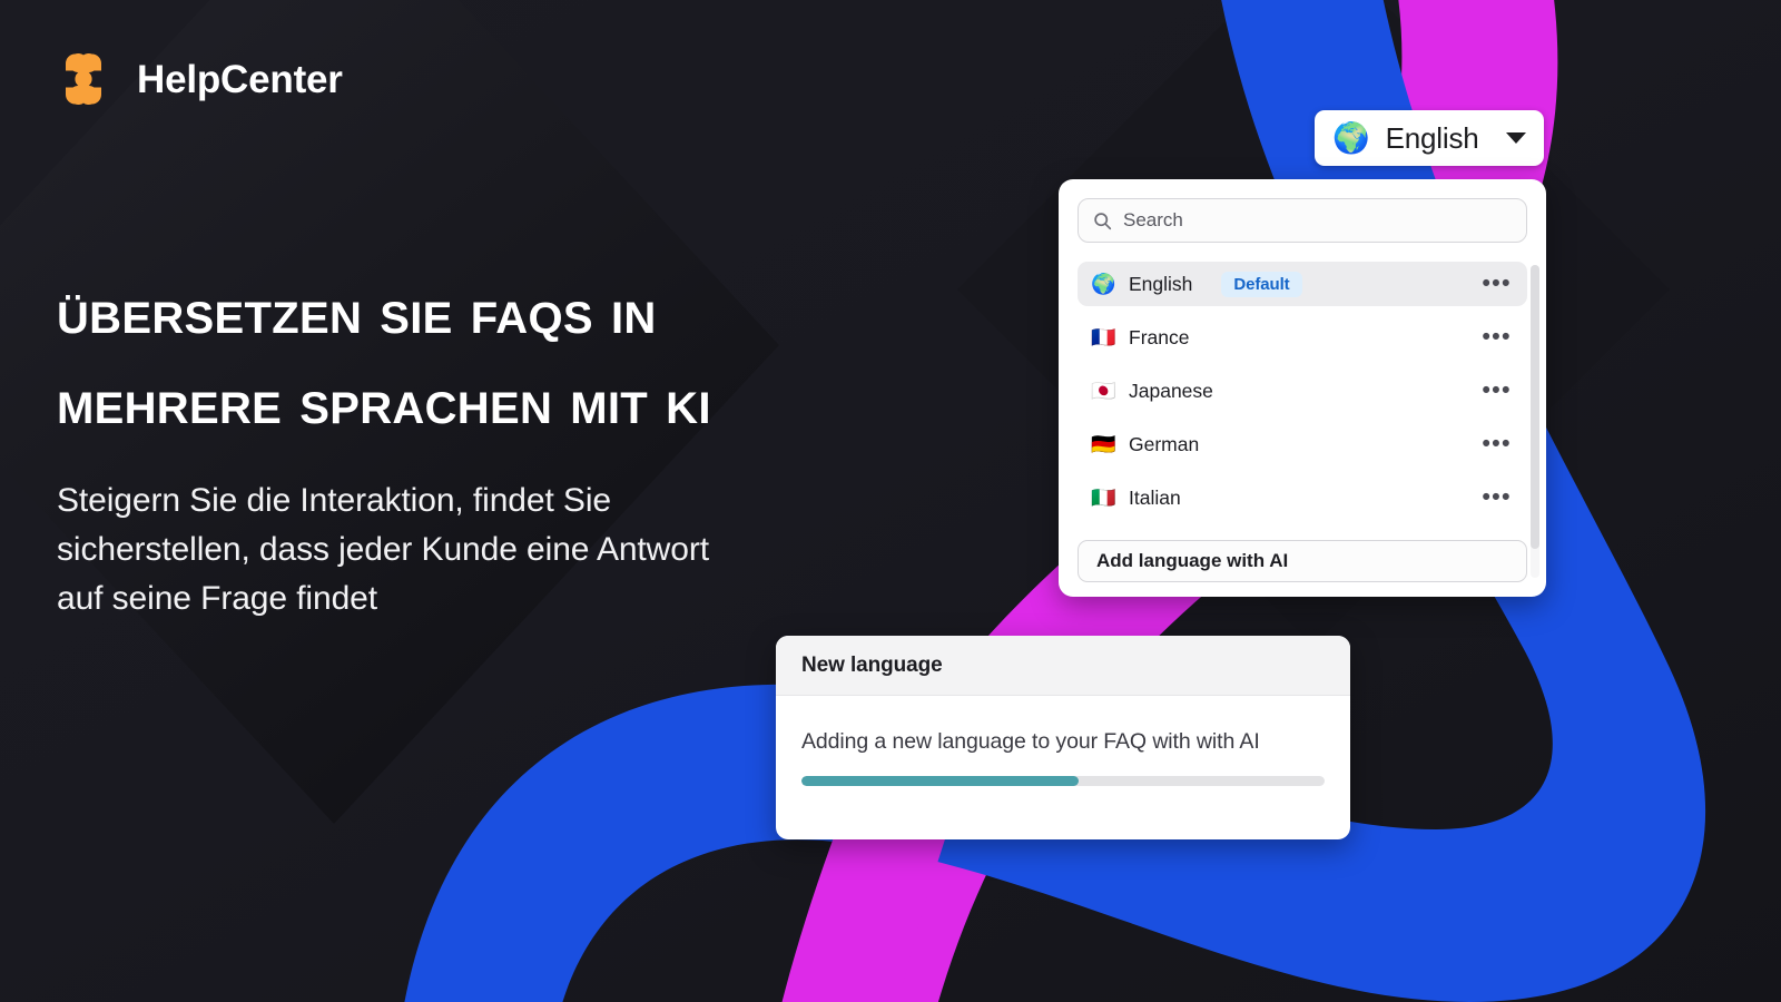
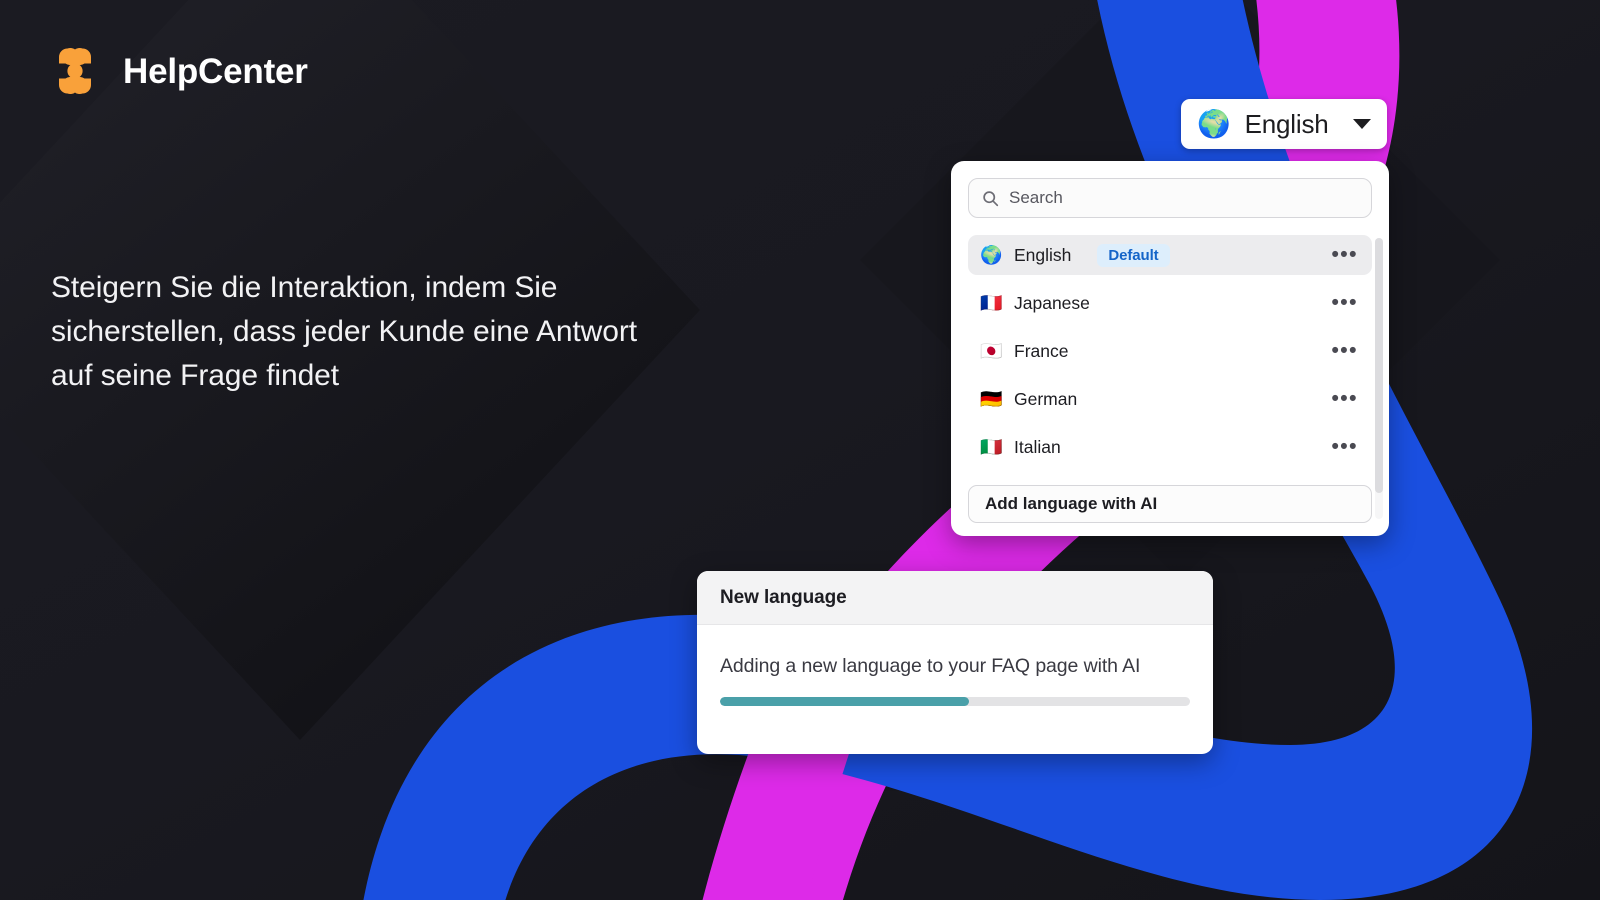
  HelpCenter
- übersetzen sie faqs in mehrere sprachen mit ki
- Steigern Sie die Interaktion, findet Sie sicherstellen, dass jeder Kunde eine Antwort auf seine Frage findet
+ Steigern Sie die Interaktion, indem Sie sicherstellen, dass jeder Kunde eine Antwort auf seine Frage findet
  🌍
  English
  Search
  🌍
  English
  Default
  •••
  🇫🇷
- France
+ Japanese
  •••
  🇯🇵
- Japanese
+ France
  •••
  🇩🇪
  German
  •••
  🇮🇹
  Italian
  •••
  Add language with AI
  New language
- Adding a new language to your FAQ with with AI
+ Adding a new language to your FAQ page with AI
